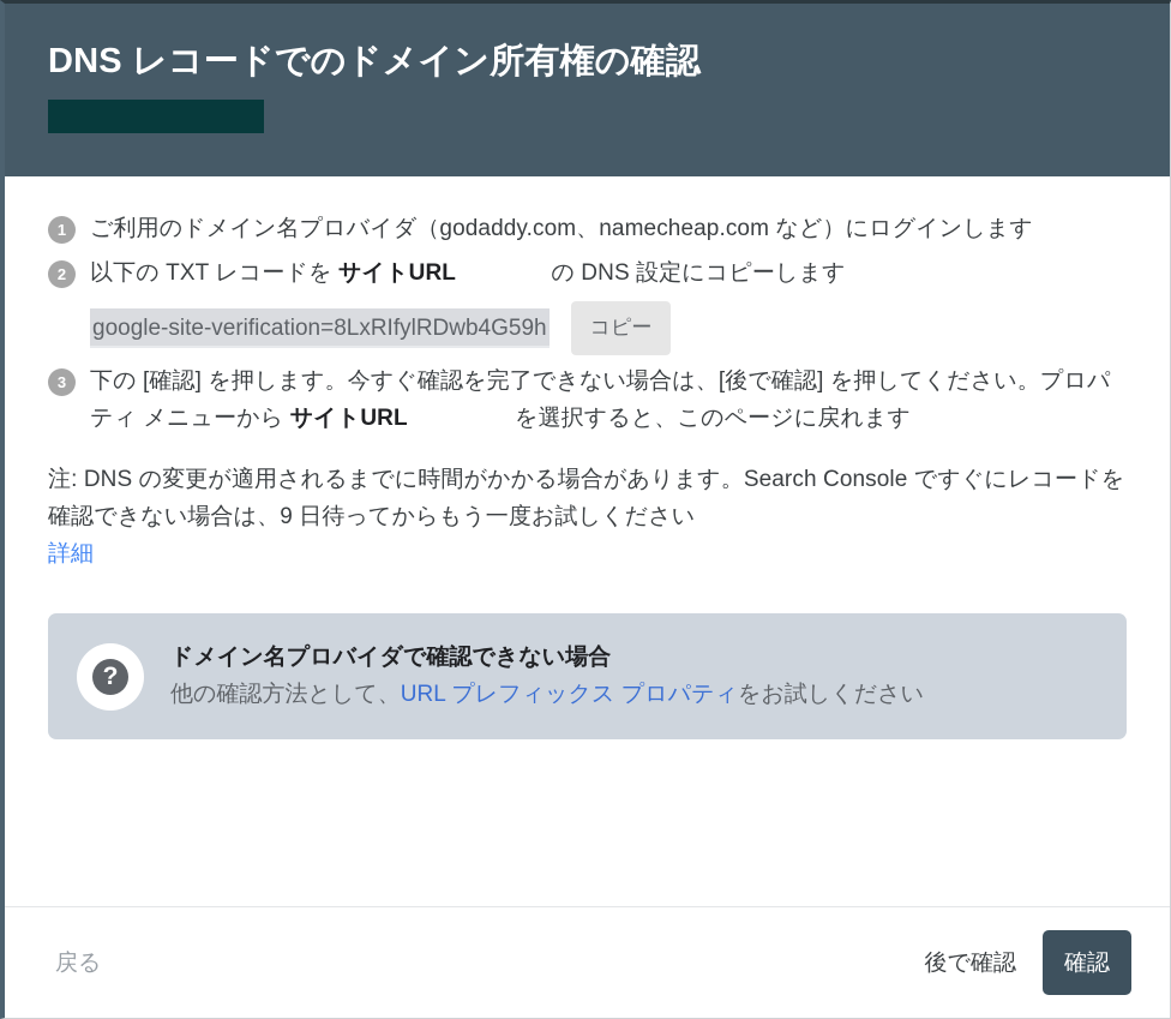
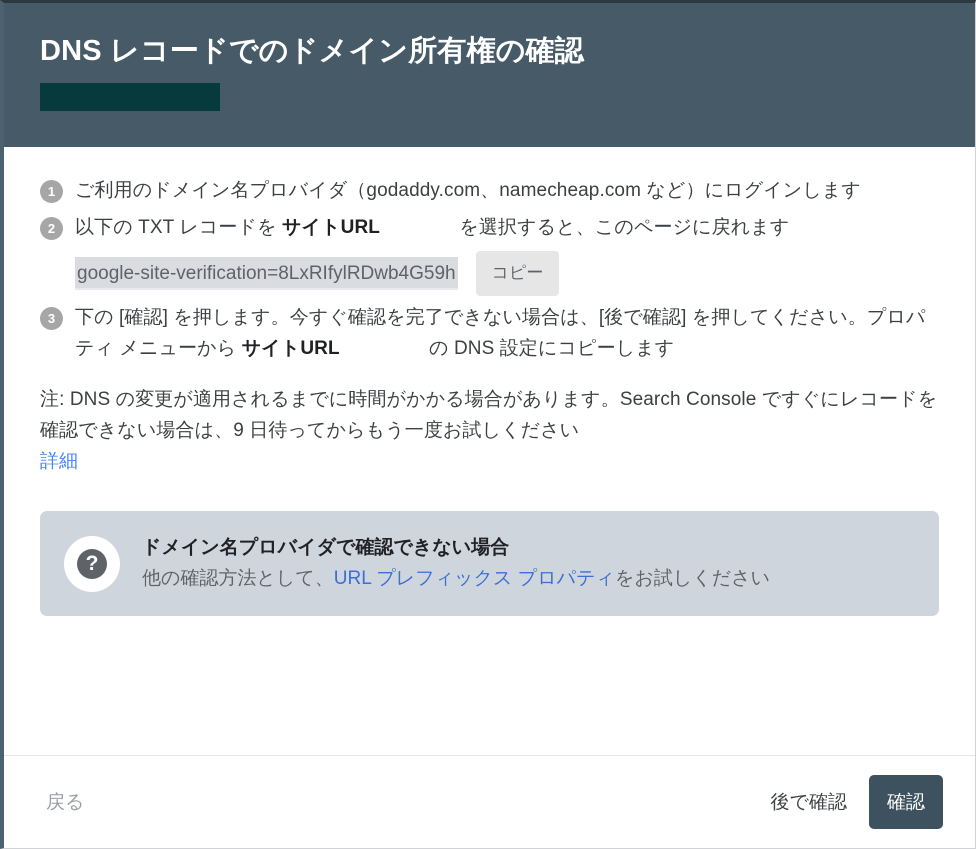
  DNS レコードでのドメイン所有権の確認
  1
  ご利用のドメイン名プロバイダ（godaddy.com、namecheap.com など）にログインします
  2
- 以下の TXT レコードを サイトURL の DNS 設定にコピーします
+ 以下の TXT レコードを サイトURL を選択すると、このページに戻れます
  google-site-verification=8LxRIfylRDwb4G59h
  コピー
  3
- 下の [確認] を押します。今すぐ確認を完了できない場合は、[後で確認] を押してください。プロパティ メニューから サイトURL を選択すると、このページに戻れます
+ 下の [確認] を押します。今すぐ確認を完了できない場合は、[後で確認] を押してください。プロパティ メニューから サイトURL の DNS 設定にコピーします
  注: DNS の変更が適用されるまでに時間がかかる場合があります。Search Console ですぐにレコードを確認できない場合は、9 日待ってからもう一度お試しください
  詳細
  ?
  ドメイン名プロバイダで確認できない場合
  他の確認方法として、URL プレフィックス プロパティをお試しください
  戻る
  後で確認
  確認
